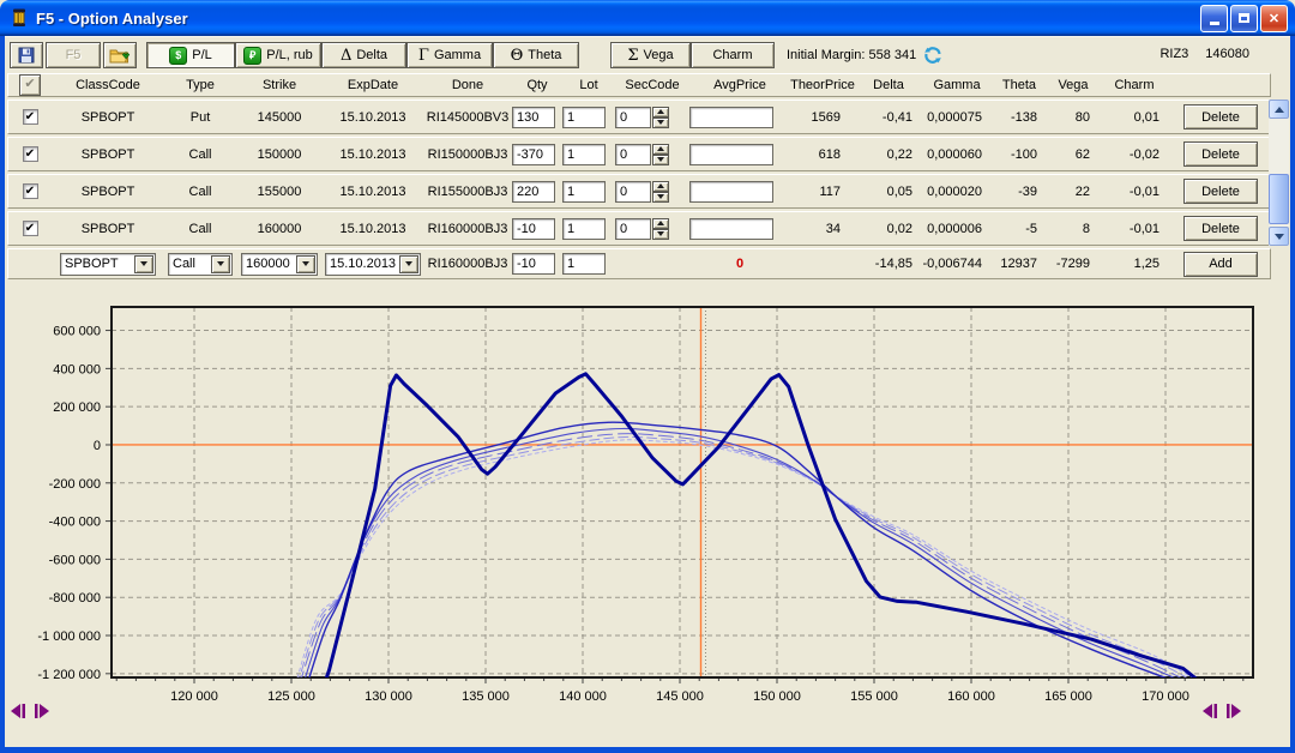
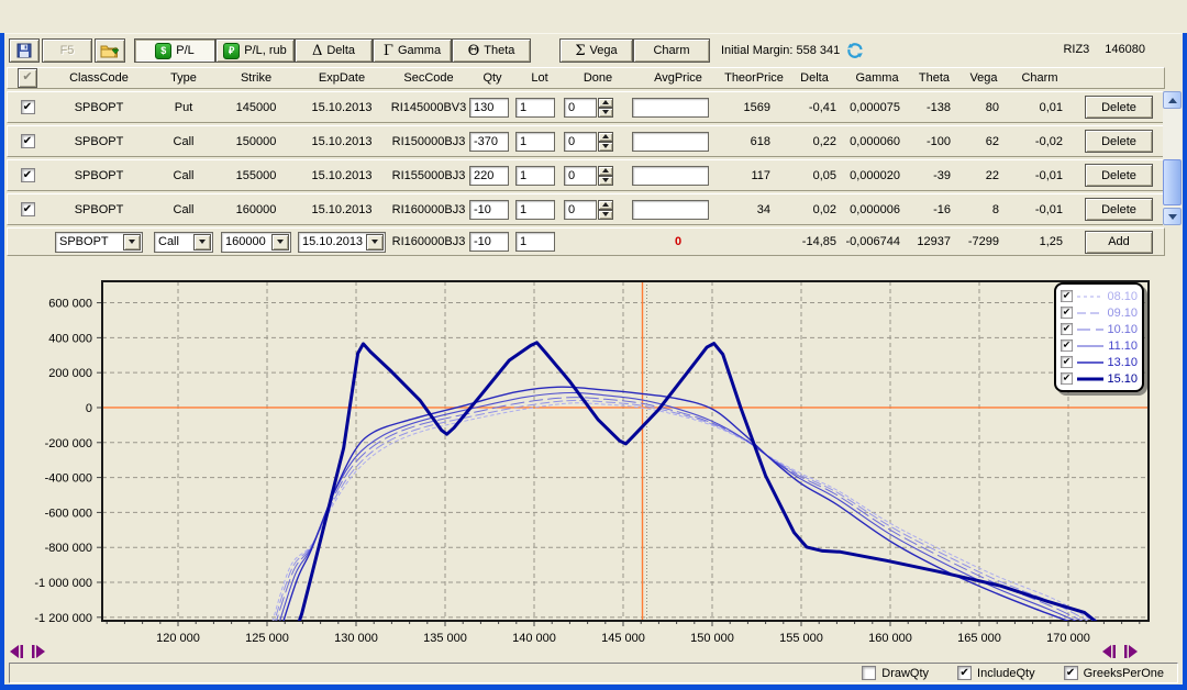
- F5 - Option Analyser
- ✕
  F5
  $
  P/L
  ₽
  P/L, rub
  Δ
  Delta
  Γ
  Gamma
  Θ
  Theta
  Σ
  Vega
  Charm
  Initial Margin: 558 341
  RIZ3
  146080
  ClassCode
  Type
  Strike
  ExpDate
- Done
+ SecCode
  Qty
  Lot
- SecCode
+ Done
  AvgPrice
  TheorPrice
  Delta
  Gamma
  Theta
  Vega
  Charm
  SPBOPT
  Put
  145000
  15.10.2013
  RI145000BV3
  130
  1
  0
  1569
  -0,41
  0,000075
  -138
  80
  0,01
  Delete
  SPBOPT
  Call
  150000
  15.10.2013
  RI150000BJ3
  -370
  1
  0
  618
  0,22
  0,000060
  -100
  62
  -0,02
  Delete
  SPBOPT
  Call
  155000
  15.10.2013
  RI155000BJ3
  220
  1
  0
  117
  0,05
  0,000020
  -39
  22
  -0,01
  Delete
  SPBOPT
  Call
  160000
  15.10.2013
  RI160000BJ3
  -10
  1
  0
  34
  0,02
  0,000006
- -5
+ -16
  8
  -0,01
  Delete
  SPBOPT
  Call
  160000
  15.10.2013
  RI160000BJ3
  -10
  1
  0
  -14,85
  -0,006744
  12937
  -7299
  1,25
  Add
  600 000
  400 000
  200 000
  0
  -200 000
  -400 000
  -600 000
  -800 000
  -1 000 000
  -1 200 000
  120 000
  125 000
  130 000
  135 000
  140 000
  145 000
  150 000
  155 000
  160 000
  165 000
  170 000
+ 08.10
+ 09.10
+ 10.10
+ 11.10
+ 13.10
+ 15.10
+ DrawQty
+ IncludeQty
+ GreeksPerOne
